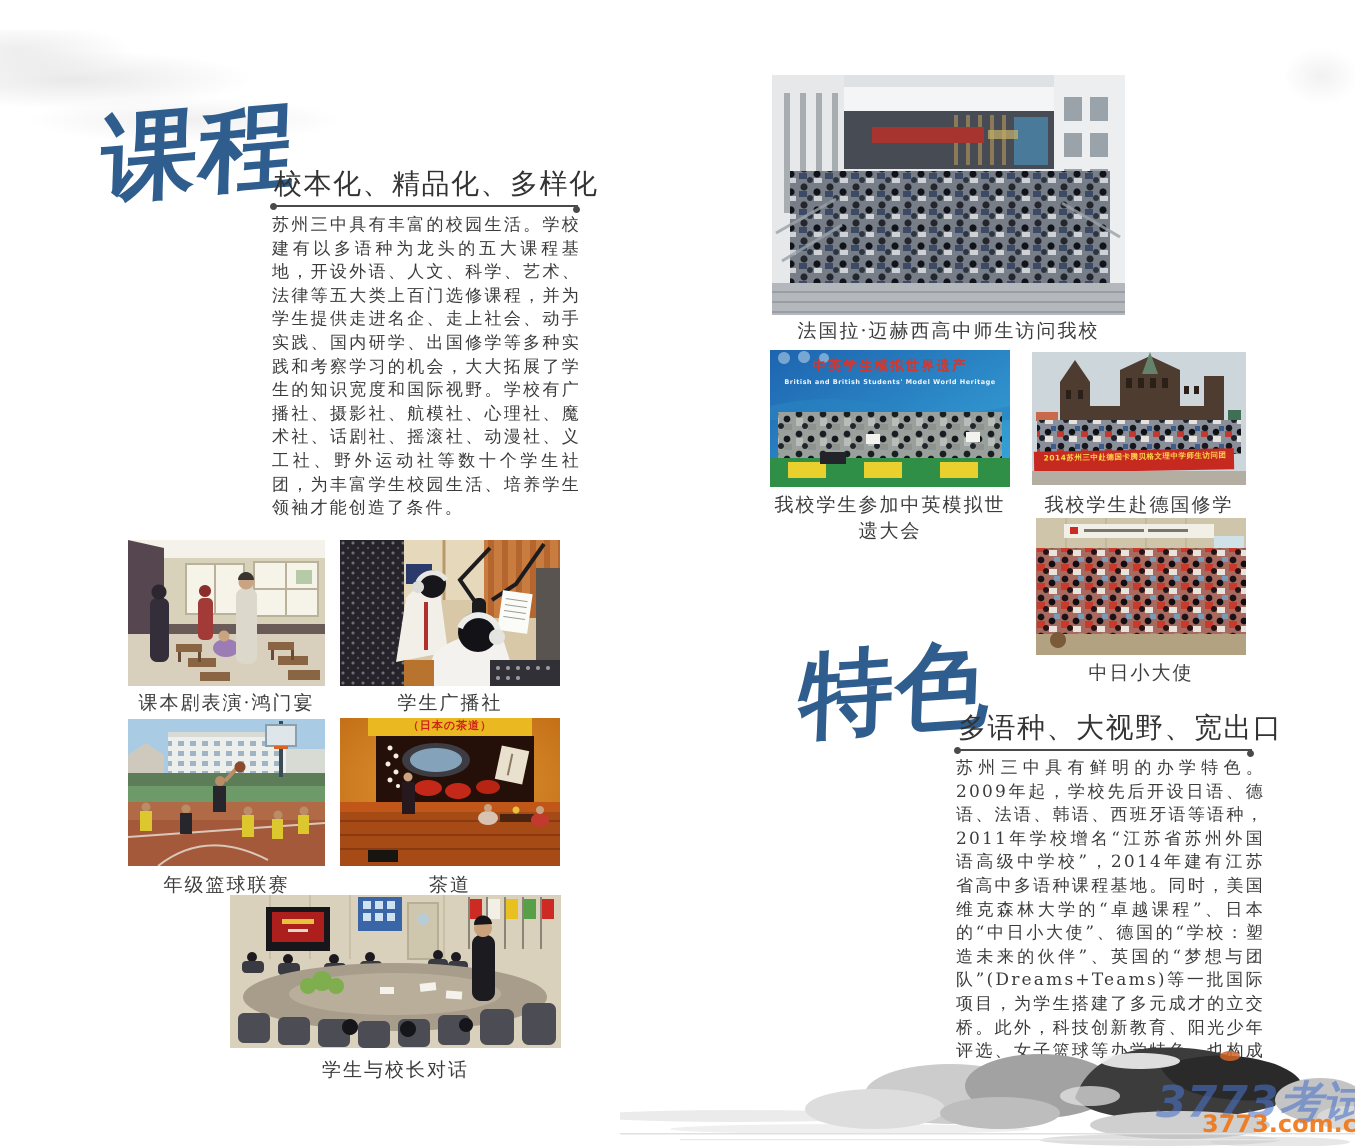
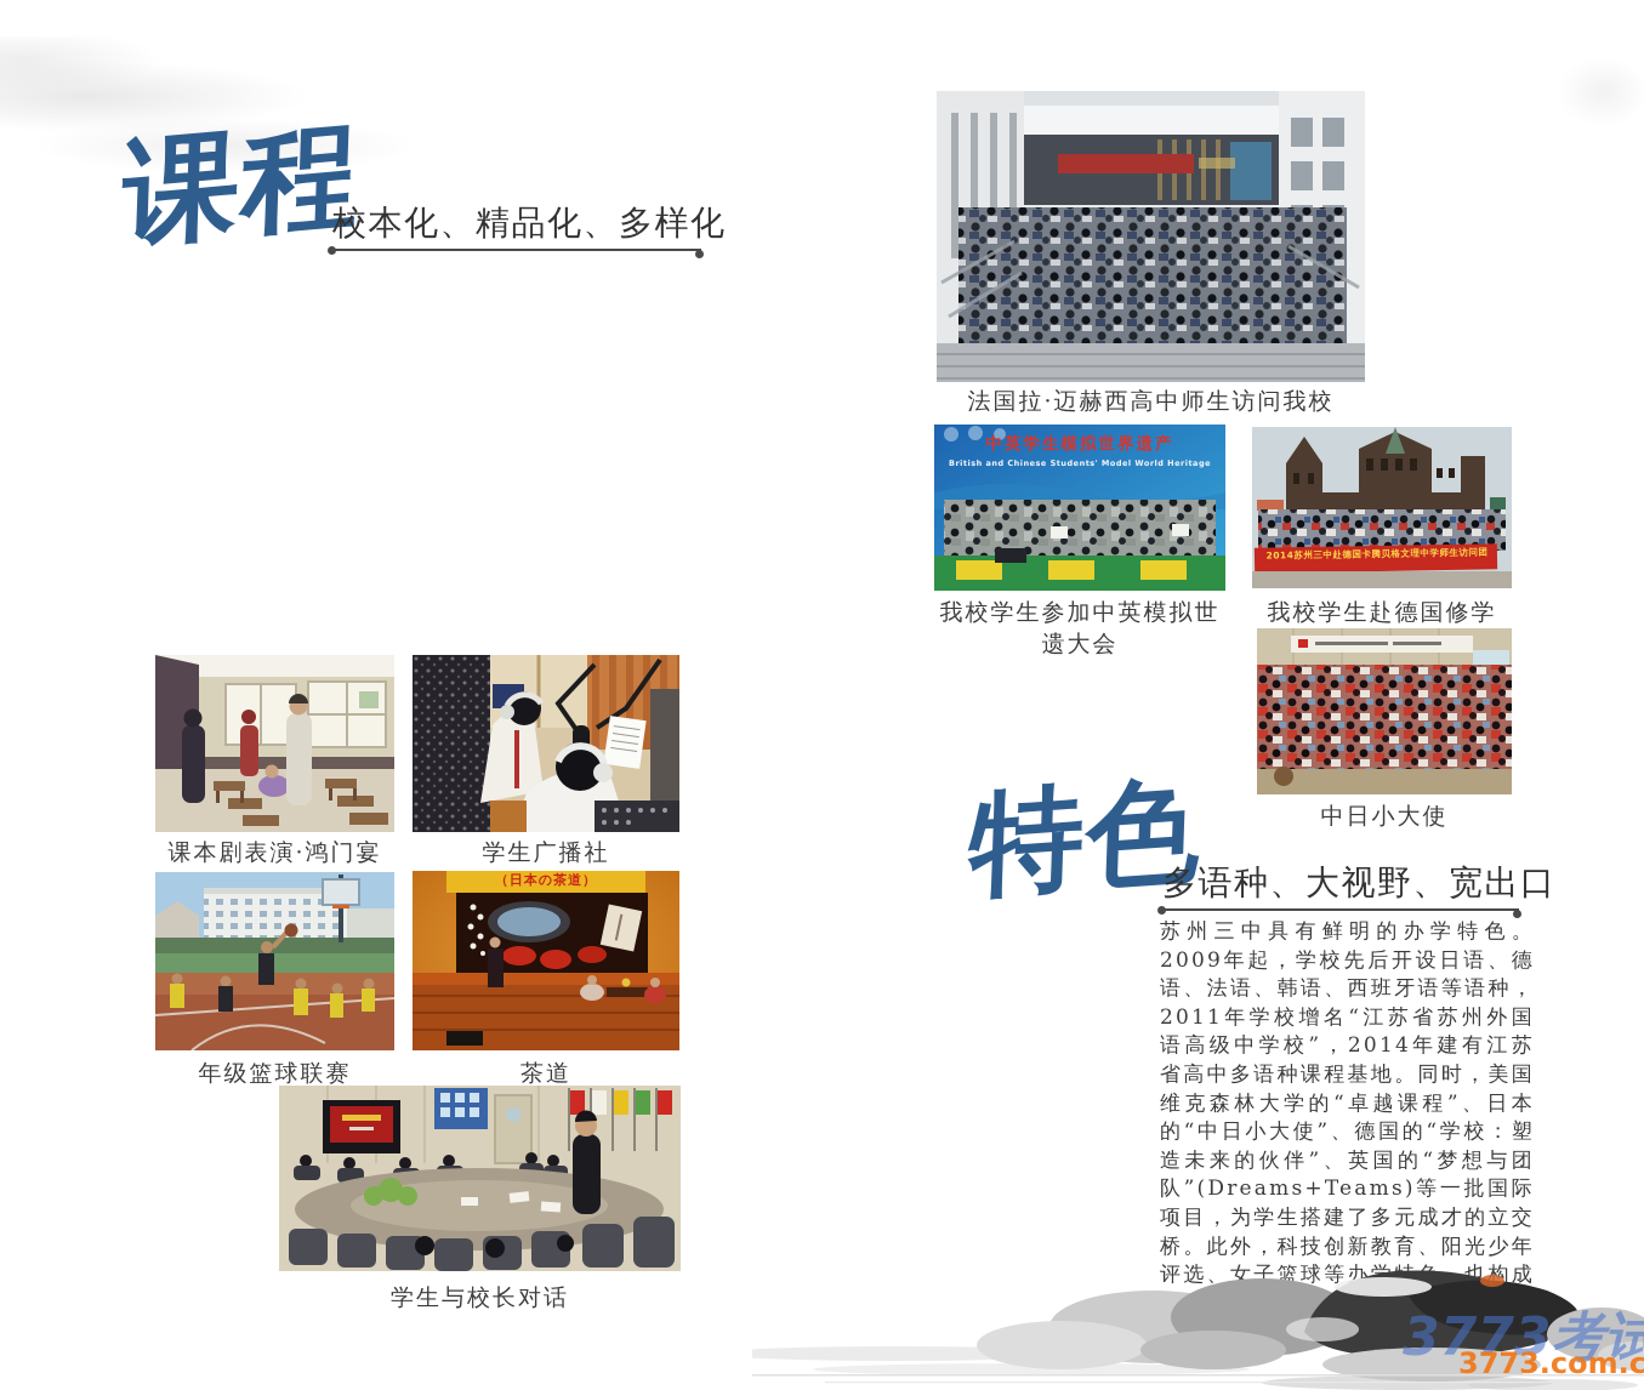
  校本化、精品化、多样化
- 苏州三中具有丰富的校园生活。学校建有以多语种为龙头的五大课程基地，开设外语、人文、科学、艺术、法律等五大类上百门选修课程，并为学生提供走进名企、走上社会、动手实践、国内研学、出国修学等多种实践和考察学习的机会，大大拓展了学生的知识宽度和国际视野。学校有广播社、摄影社、航模社、心理社、魔术社、话剧社、摇滚社、动漫社、义工社、野外运动社等数十个学生社团，为丰富学生校园生活、培养学生领袖才能创造了条件。
  课本剧表演·鸿门宴
  学生广播社
  年级篮球联赛
  （日本の茶道）
  茶道
  学生与校长对话
  法国拉·迈赫西高中师生访问我校
  中英学生模拟世界遗产
- British and British Students' Model World Heritage
+ British and Chinese Students' Model World Heritage
  我校学生参加中英模拟世遗大会
  2014苏州三中赴德国卡腾贝格文理中学师生访问团
  我校学生赴德国修学
  中日小大使
  多语种、大视野、宽出口
  苏州三中具有鲜明的办学特色。2009年起，学校先后开设日语、德语、法语、韩语、西班牙语等语种，2011年学校增名“江苏省苏州外国语高级中学校”，2014年建有江苏省高中多语种课程基地。同时，美国维克森林大学的“卓越课程”、日本的“中日小大使”、德国的“学校：塑造未来的伙伴”、英国的“梦想与团队”(Dreams+Teams)等一批国际项目，为学生搭建了多元成才的立交桥。此外，科技创新教育、阳光少年评选、女子篮球等办也构成
  3773考试
  3773.com.c
